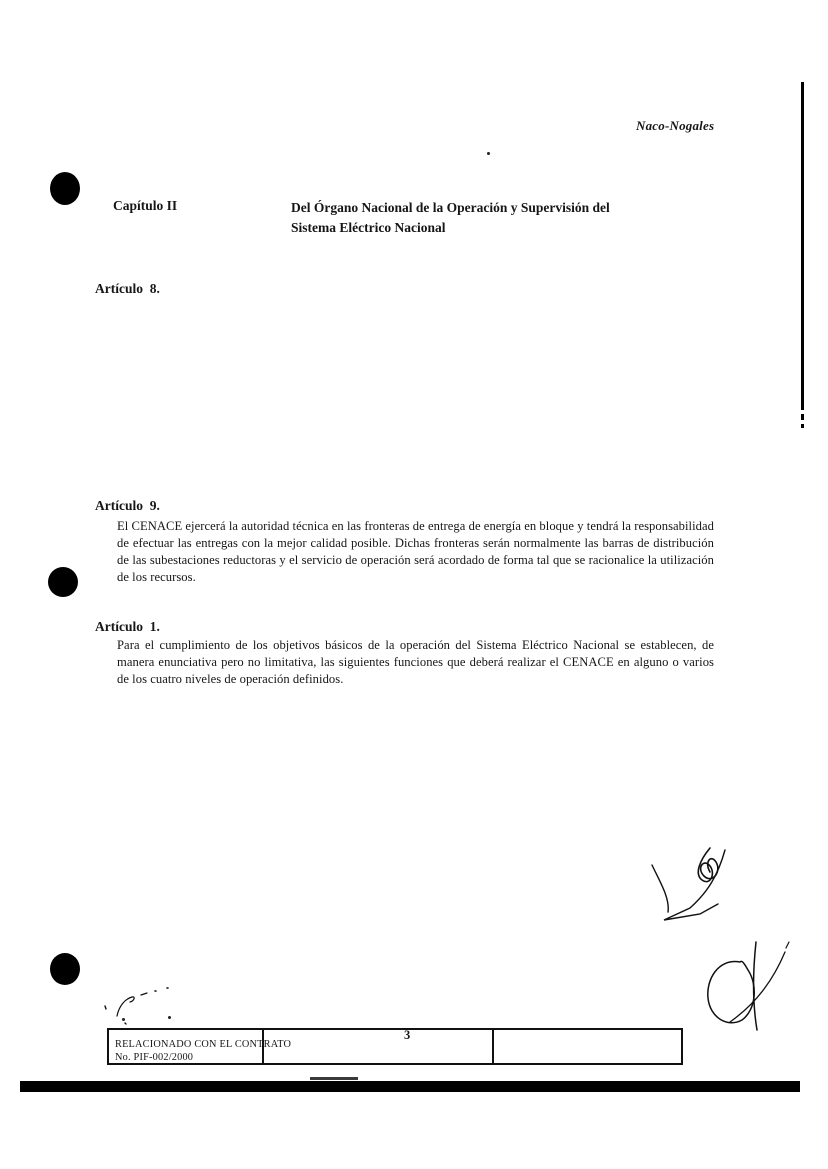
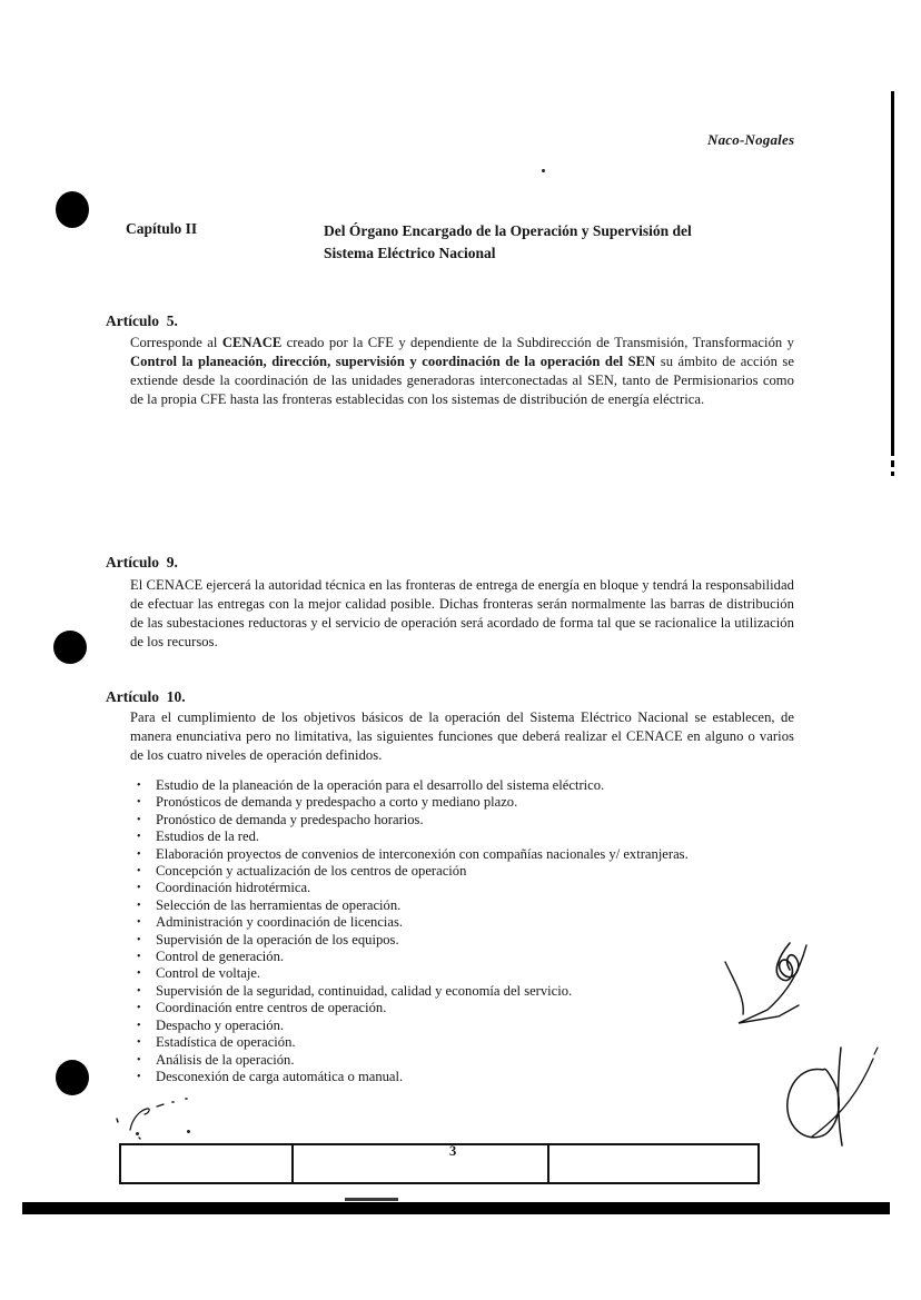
  Naco-Nogales
  Capítulo II
- Del Órgano Nacional de la Operación y Supervisión del
+ Del Órgano Encargado de la Operación y Supervisión del
  Sistema Eléctrico Nacional
- Artículo 8.
+ Artículo 5.
+ Corresponde al CENACE creado por la CFE y dependiente de la Subdirección de Transmisión, Transformación y Control la planeación, dirección, supervisión y coordinación de la operación del SEN su ámbito de acción se extiende desde la coordinación de las unidades generadoras interconectadas al SEN, tanto de Permisionarios como de la propia CFE hasta las fronteras establecidas con los sistemas de distribución de energía eléctrica.
  Artículo 9.
  El CENACE ejercerá la autoridad técnica en las fronteras de entrega de energía en bloque y tendrá la responsabilidad de efectuar las entregas con la mejor calidad posible. Dichas fronteras serán normalmente las barras de distribución de las subestaciones reductoras y el servicio de operación será acordado de forma tal que se racionalice la utilización de los recursos.
- Artículo 1.
+ Artículo 10.
  Para el cumplimiento de los objetivos básicos de la operación del Sistema Eléctrico Nacional se establecen, de manera enunciativa pero no limitativa, las siguientes funciones que deberá realizar el CENACE en alguno o varios de los cuatro niveles de operación definidos.
+ • Estudio de la planeación de la operación para el desarrollo del sistema eléctrico.
+ • Pronósticos de demanda y predespacho a corto y mediano plazo.
+ • Pronóstico de demanda y predespacho horarios.
+ • Estudios de la red.
+ • Elaboración proyectos de convenios de interconexión con compañías nacionales y/ extranjeras.
+ • Concepción y actualización de los centros de operación
+ • Coordinación hidrotérmica.
+ • Selección de las herramientas de operación.
+ • Administración y coordinación de licencias.
+ • Supervisión de la operación de los equipos.
+ • Control de generación.
+ • Control de voltaje.
+ • Supervisión de la seguridad, continuidad, calidad y economía del servicio.
+ • Coordinación entre centros de operación.
+ • Despacho y operación.
+ • Estadística de operación.
+ • Análisis de la operación.
+ • Desconexión de carga automática o manual.
  3
- RELACIONADO CON EL CONTRATO
- No. PIF-002/2000
